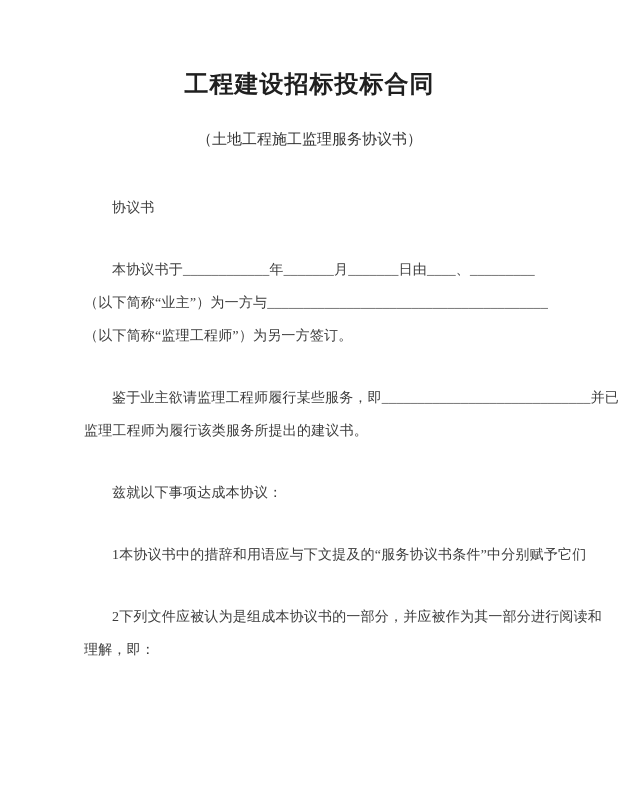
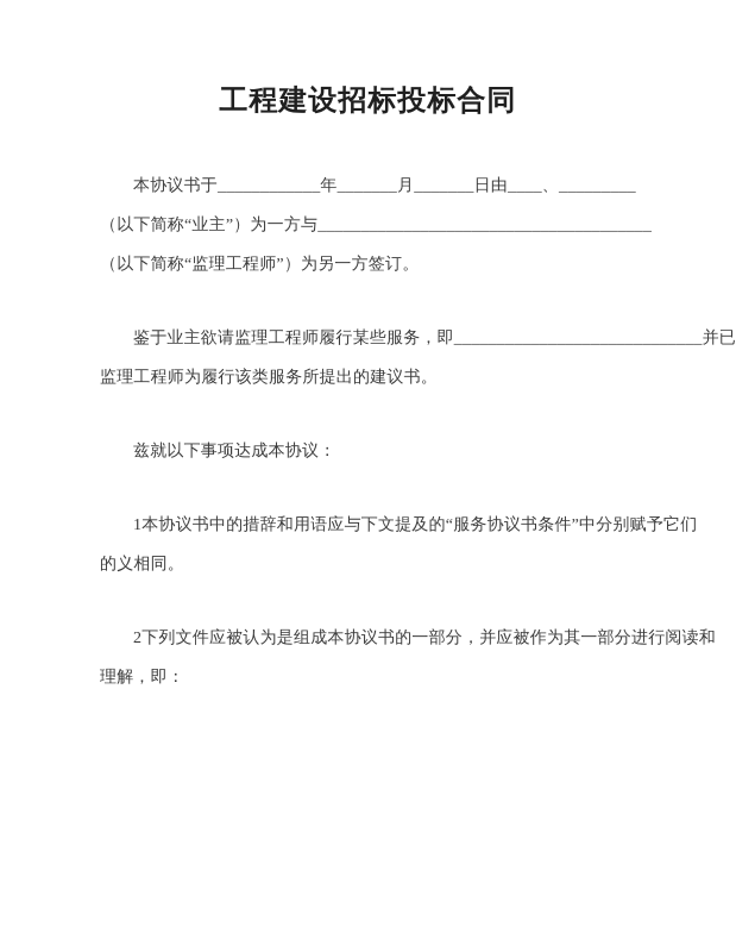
  工程建设招标投标合同
- （土地工程施工监理服务协议书）
- 协议书
  本协议书于____________年_______月_______日由____、_________
  （以下简称“业主”）为一方与_______________________________________
  （以下简称“监理工程师”）为另一方签订。
  鉴于业主欲请监理工程师履行某些服务，即_____________________________并已
  监理工程师为履行该类服务所提出的建议书。
  兹就以下事项达成本协议：
  1本协议书中的措辞和用语应与下文提及的“服务协议书条件”中分别赋予它们
+ 的义相同。
  2下列文件应被认为是组成本协议书的一部分，并应被作为其一部分进行阅读和
  理解，即：
